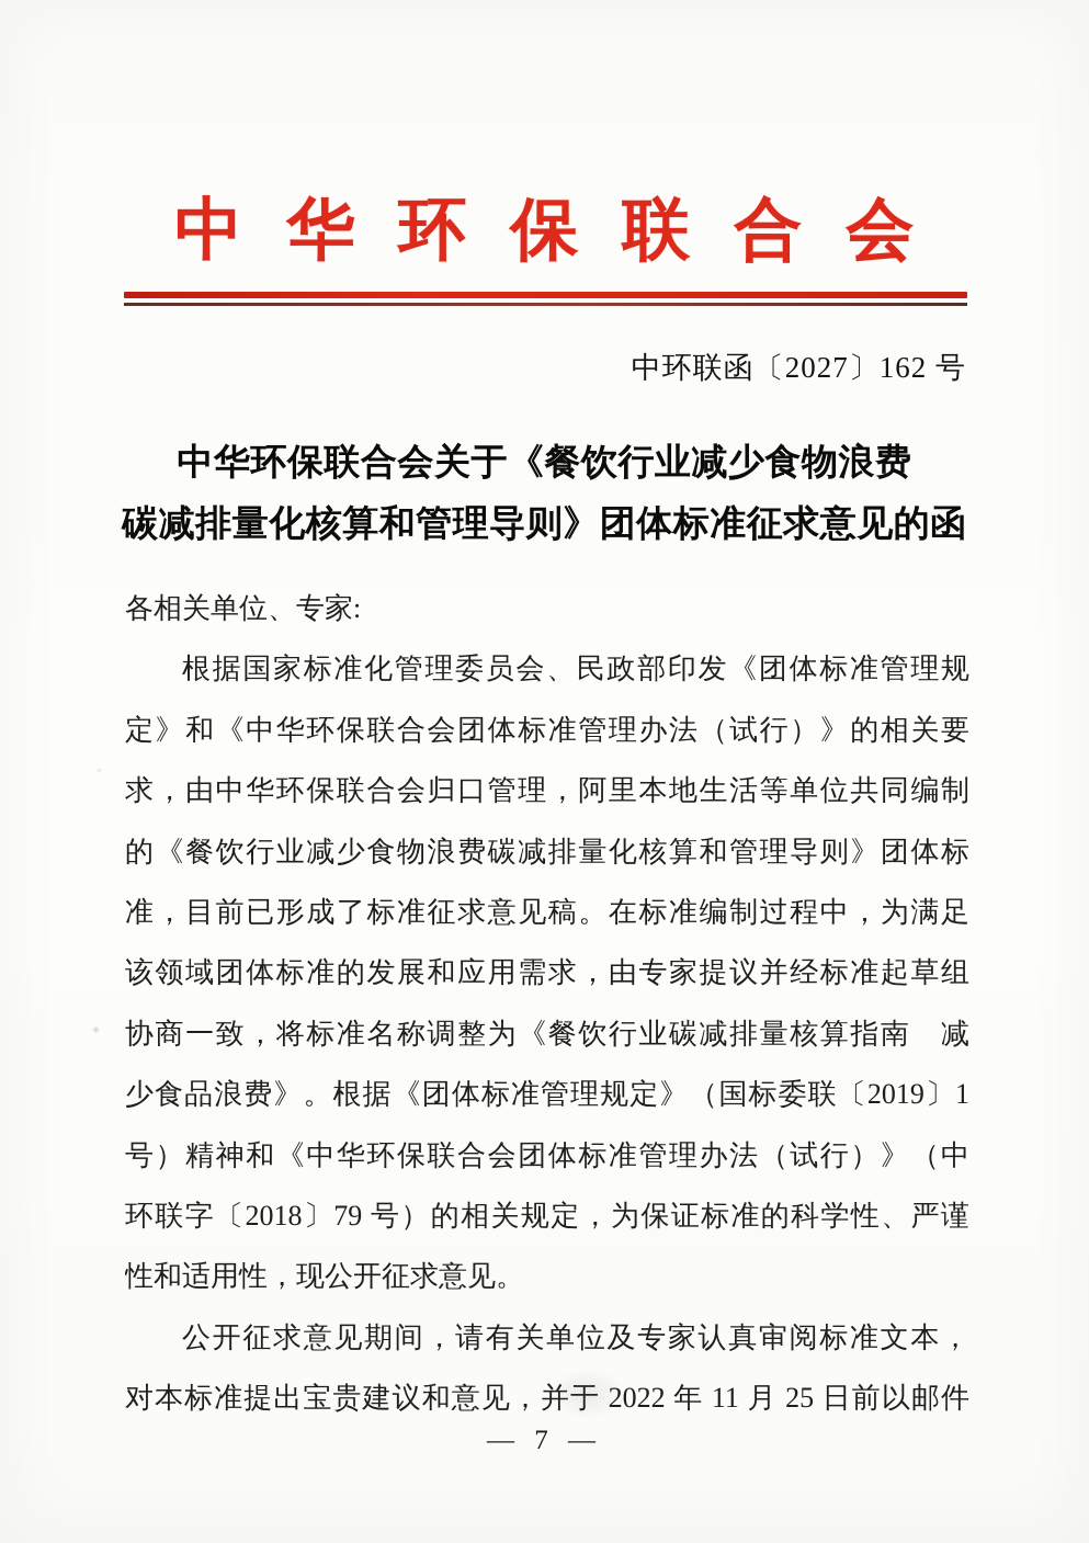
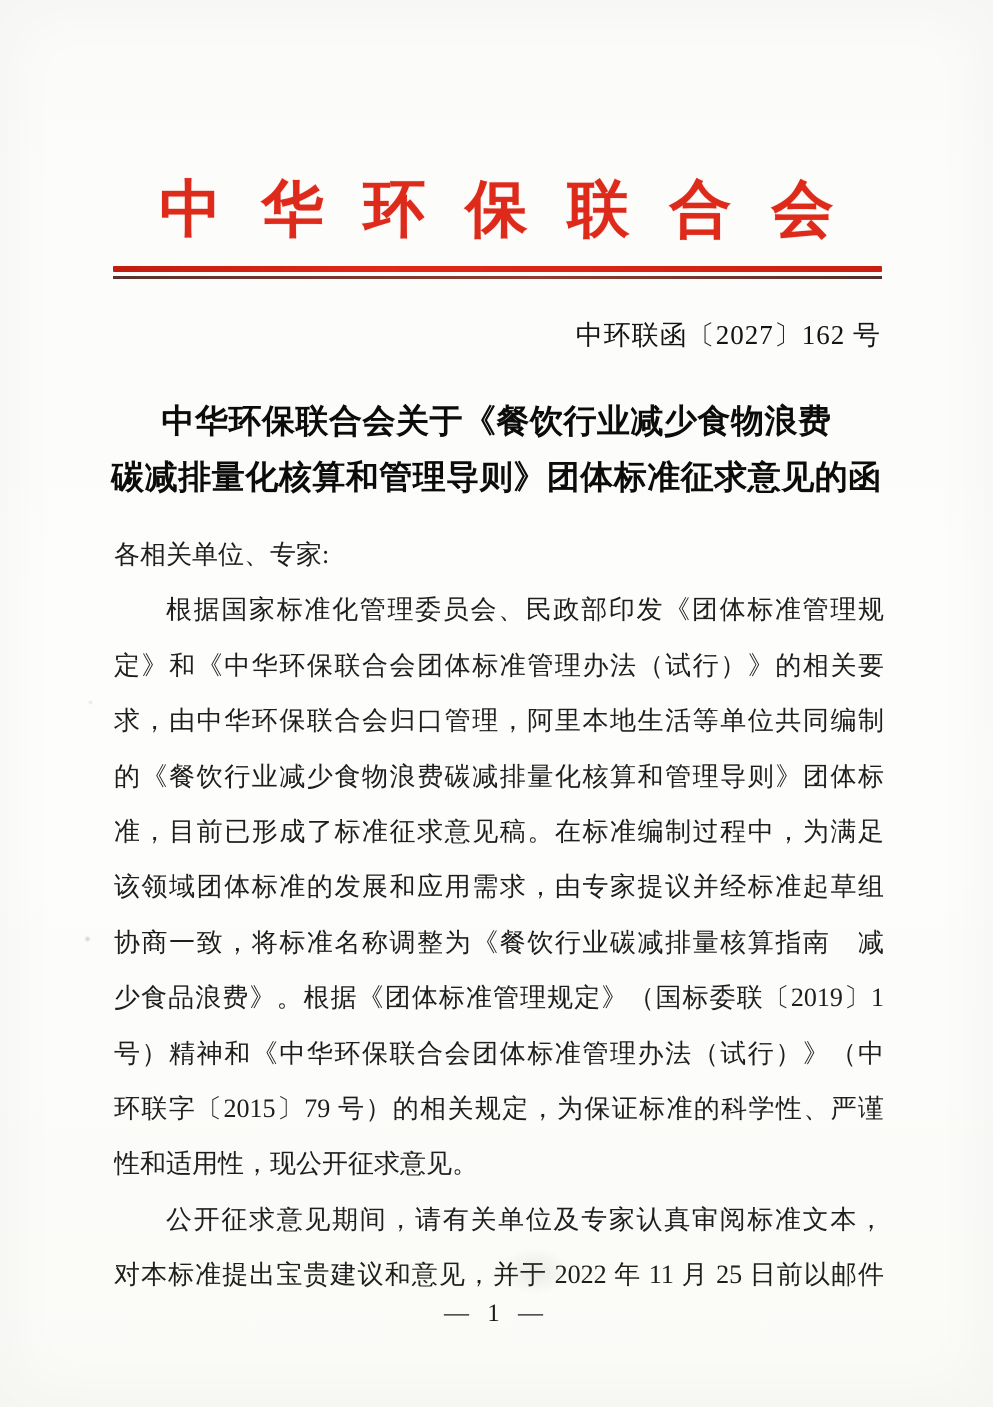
  中华环保联合会
  中环联函〔2027〕162 号
  中华环保联合会关于《餐饮行业减少食物浪费
  碳减排量化核算和管理导则》团体标准征求意见的函
  各相关单位、专家:
  根据国家标准化管理委员会、民政部印发《团体标准管理规
  定》和《中华环保联合会团体标准管理办法（试行）》的相关要
  求，由中华环保联合会归口管理，阿里本地生活等单位共同编制
  的《餐饮行业减少食物浪费碳减排量化核算和管理导则》团体标
  准，目前已形成了标准征求意见稿。在标准编制过程中，为满足
  该领域团体标准的发展和应用需求，由专家提议并经标准起草组
  协商一致，将标准名称调整为《餐饮行业碳减排量核算指南 减
  少食品浪费》。根据《团体标准管理规定》（国标委联〔2019〕1
  号）精神和《中华环保联合会团体标准管理办法（试行）》（中
- 环联字〔2018〕79 号）的相关规定，为保证标准的科学性、严谨
+ 环联字〔2015〕79 号）的相关规定，为保证标准的科学性、严谨
  性和适用性，现公开征求意见。
  公开征求意见期间，请有关单位及专家认真审阅标准文本，
  对本标准提出宝贵建议和意见，022 年 11 月 25 日前以邮件
- — 7 —
+ — 1 —
